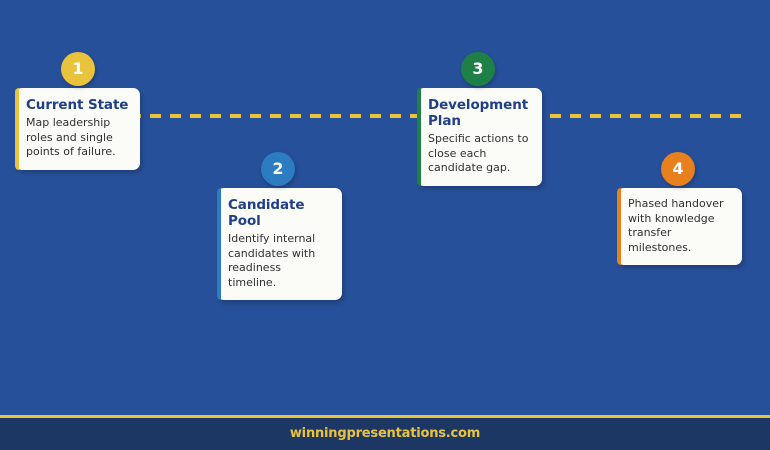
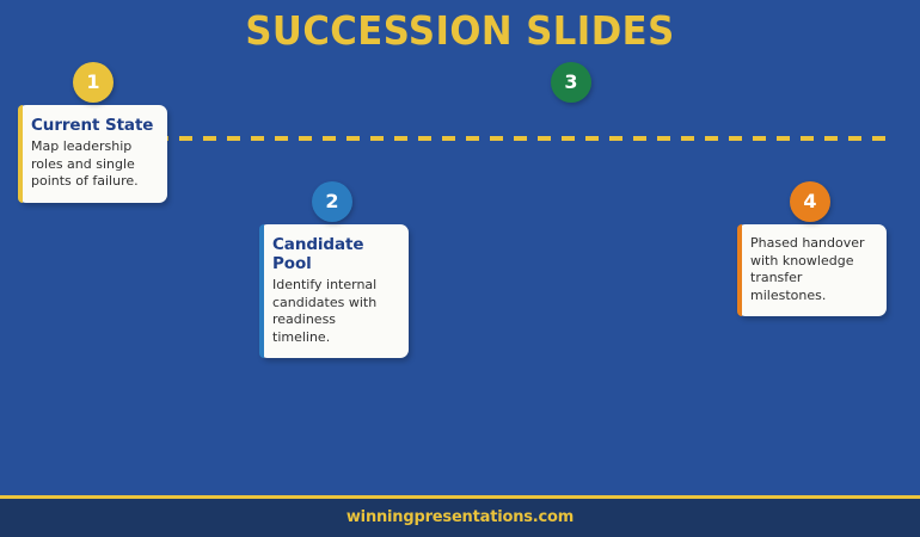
+ SUCCESSION SLIDES
  1
  Current State
  Map leadership roles and single points of failure.
  2
  Candidate Pool
  Identify internal candidates with readiness timeline.
  3
- Development Plan
- Specific actions to close each candidate gap.
  4
  Phased handover with knowledge transfer milestones.
  winningpresentations.com
